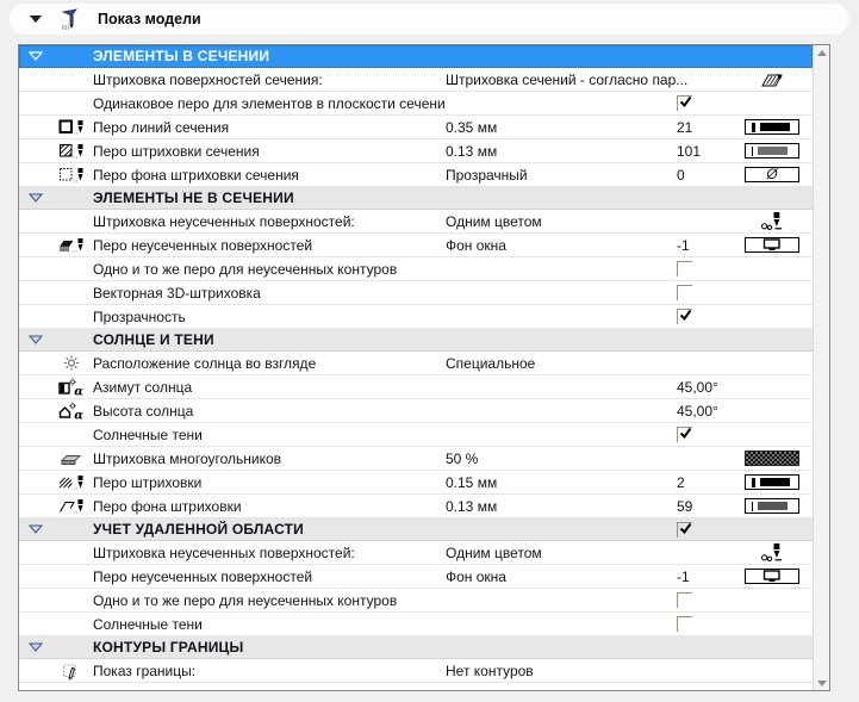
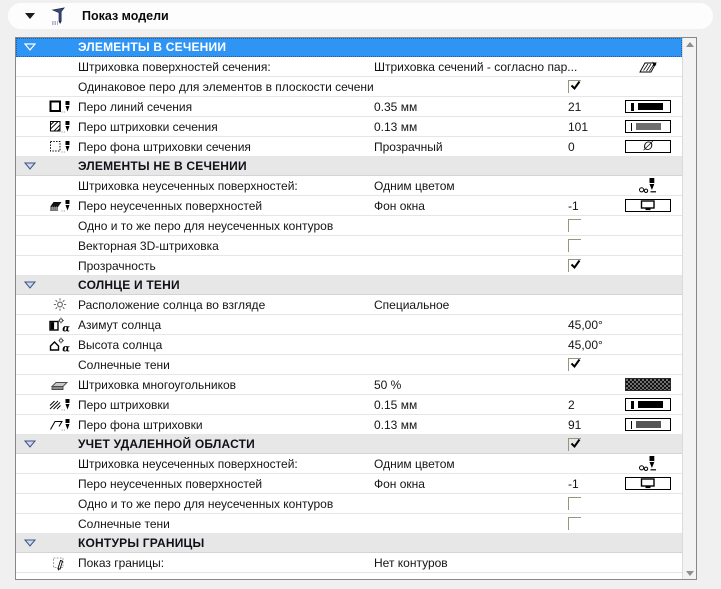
  Показ модели
  ЭЛЕМЕНТЫ В СЕЧЕНИИ
  Штриховка поверхностей сечения:
  Штриховка сечений - согласно пар...
  Одинаковое перо для элементов в плоскости сечени
  Перо линий сечения
  0.35 мм
  21
  Перо штриховки сечения
  0.13 мм
  101
  Перо фона штриховки сечения
  Прозрачный
  0
  Ø
  ЭЛЕМЕНТЫ НЕ В СЕЧЕНИИ
  Штриховка неусеченных поверхностей:
  Одним цветом
  Перо неусеченных поверхностей
  Фон окна
  -1
  Одно и то же перо для неусеченных контуров
  Векторная 3D-штриховка
  Прозрачность
  СОЛНЦЕ И ТЕНИ
  Расположение солнца во взгляде
  Специальное
  α
  Азимут солнца
  45,00°
  α
  Высота солнца
  45,00°
  Солнечные тени
  Штриховка многоугольников
  50 %
  Перо штриховки
  0.15 мм
  2
  Перо фона штриховки
  0.13 мм
- 59
+ 91
  УЧЕТ УДАЛЕННОЙ ОБЛАСТИ
  Штриховка неусеченных поверхностей:
  Одним цветом
  Перо неусеченных поверхностей
  Фон окна
  -1
  Одно и то же перо для неусеченных контуров
  Солнечные тени
  КОНТУРЫ ГРАНИЦЫ
  Показ границы:
  Нет контуров
